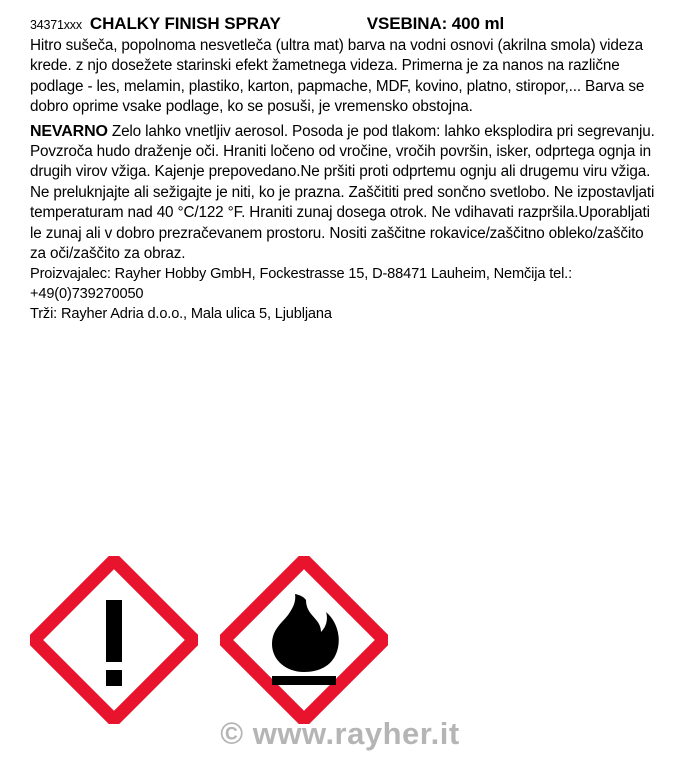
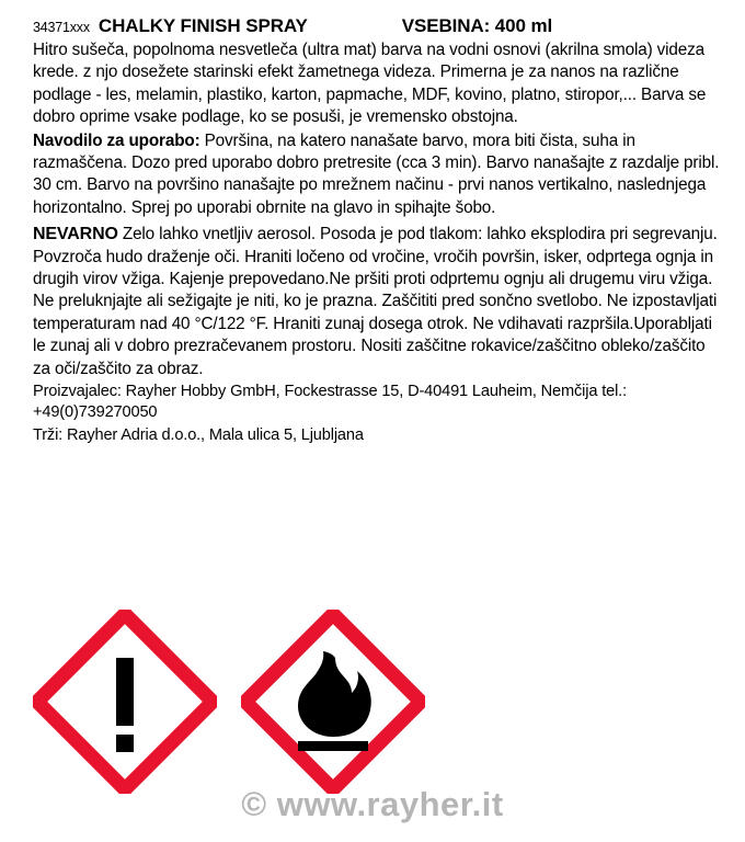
  34371xxx
  CHALKY FINISH SPRAY
  VSEBINA: 400 ml
  Hitro sušeča, popolnoma nesvetleča (ultra mat) barva na vodni osnovi (akrilna smola) videza krede. z njo dosežete starinski efekt žametnega videza. Primerna je za nanos na različne podlage - les, melamin, plastiko, karton, papmache, MDF, kovino, platno, stiropor,... Barva se dobro oprime vsake podlage, ko se posuši, je vremensko obstojna.
+ Navodilo za uporabo: Površina, na katero nanašate barvo, mora biti čista, suha in razmaščena. Dozo pred uporabo dobro pretresite (cca 3 min). Barvo nanašajte z razdalje pribl. 30 cm. Barvo na površino nanašajte po mrežnem načinu - prvi nanos vertikalno, naslednjega horizontalno. Sprej po uporabi obrnite na glavo in spihajte šobo.
  NEVARNO Zelo lahko vnetljiv aerosol. Posoda je pod tlakom: lahko eksplodira pri segrevanju. Povzroča hudo draženje oči. Hraniti ločeno od vročine, vročih površin, isker, odprtega ognja in drugih virov vžiga. Kajenje prepovedano.Ne pršiti proti odprtemu ognju ali drugemu viru vžiga. Ne preluknjajte ali sežigajte je niti, ko je prazna. Zaščititi pred sončno svetlobo. Ne izpostavljati temperaturam nad 40 °C/122 °F. Hraniti zunaj dosega otrok. Ne vdihavati razpršila.Uporabljati le zunaj ali v dobro prezračevanem prostoru. Nositi zaščitne rokavice/zaščitno obleko/zaščito za oči/zaščito za obraz.
- Proizvajalec: Rayher Hobby GmbH, Fockestrasse 15, D-88471 Lauheim, Nemčija tel.: +49(0)739270050
+ Proizvajalec: Rayher Hobby GmbH, Fockestrasse 15, D-40491 Lauheim, Nemčija tel.: +49(0)739270050
  Trži: Rayher Adria d.o.o., Mala ulica 5, Ljubljana
  © www.rayher.it
